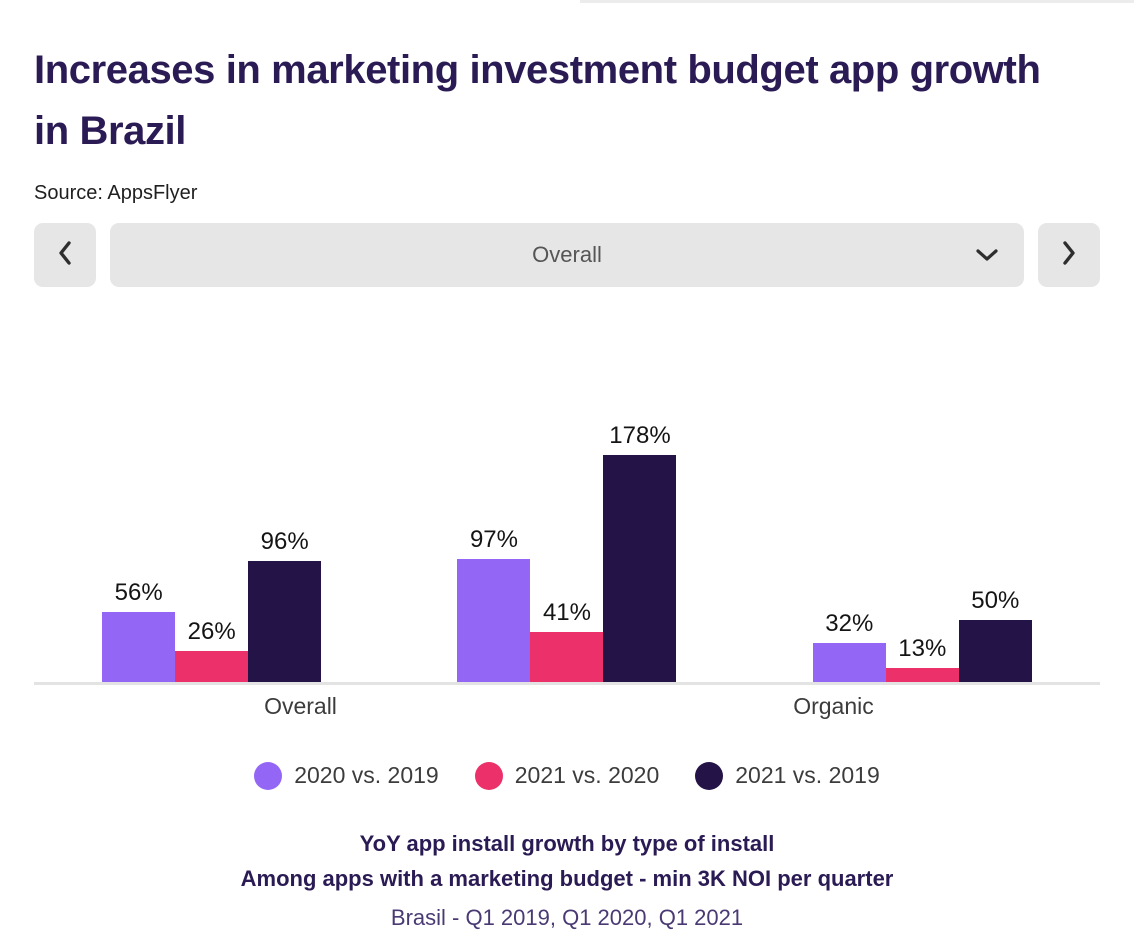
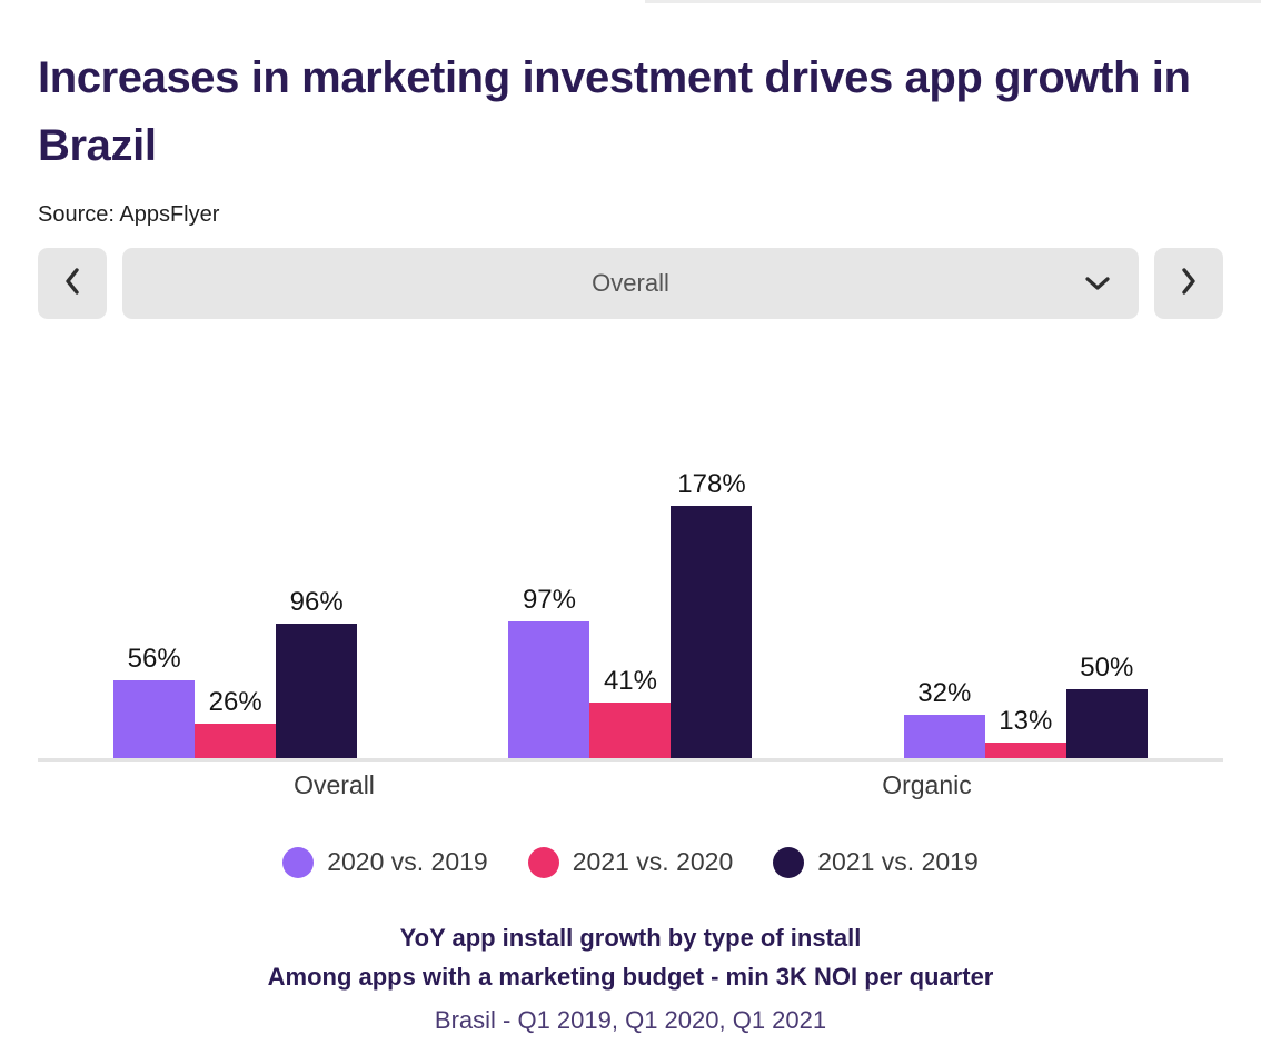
- Increases in marketing investment budget app growth in Brazil
+ Increases in marketing investment drives app growth in Brazil
  Source: AppsFlyer
  Overall
  56%
  26%
  96%
  97%
  41%
  178%
  32%
  13%
  50%
  Overall
  Organic
  2020 vs. 2019
  2021 vs. 2020
  2021 vs. 2019
  YoY app install growth by type of install
  Among apps with a marketing budget - min 3K NOI per quarter
  Brasil - Q1 2019, Q1 2020, Q1 2021
